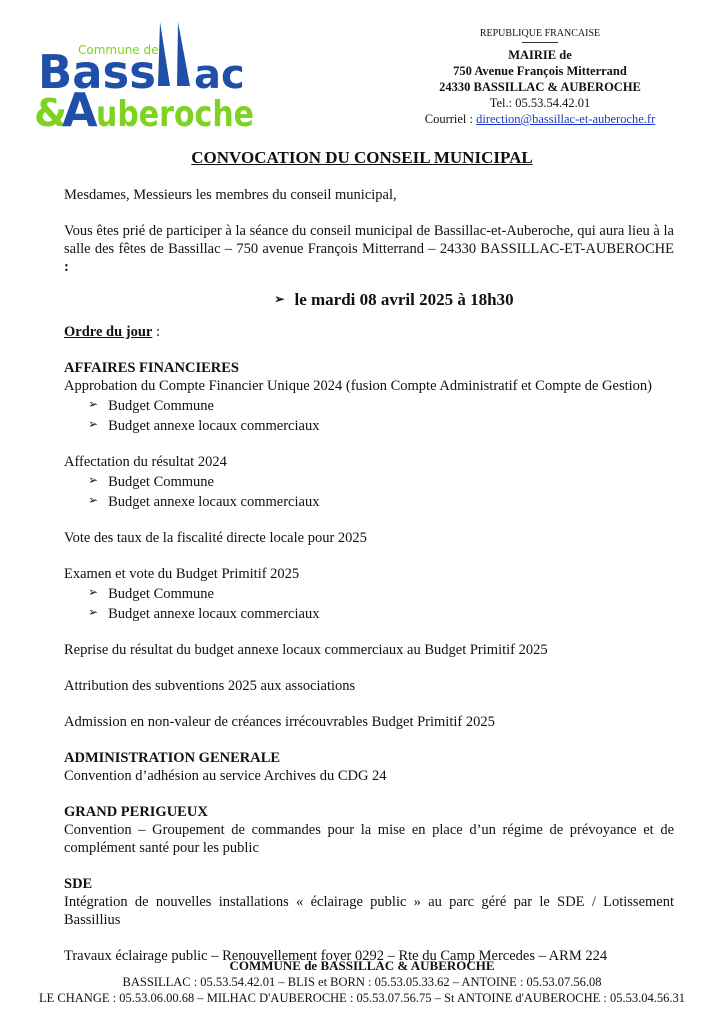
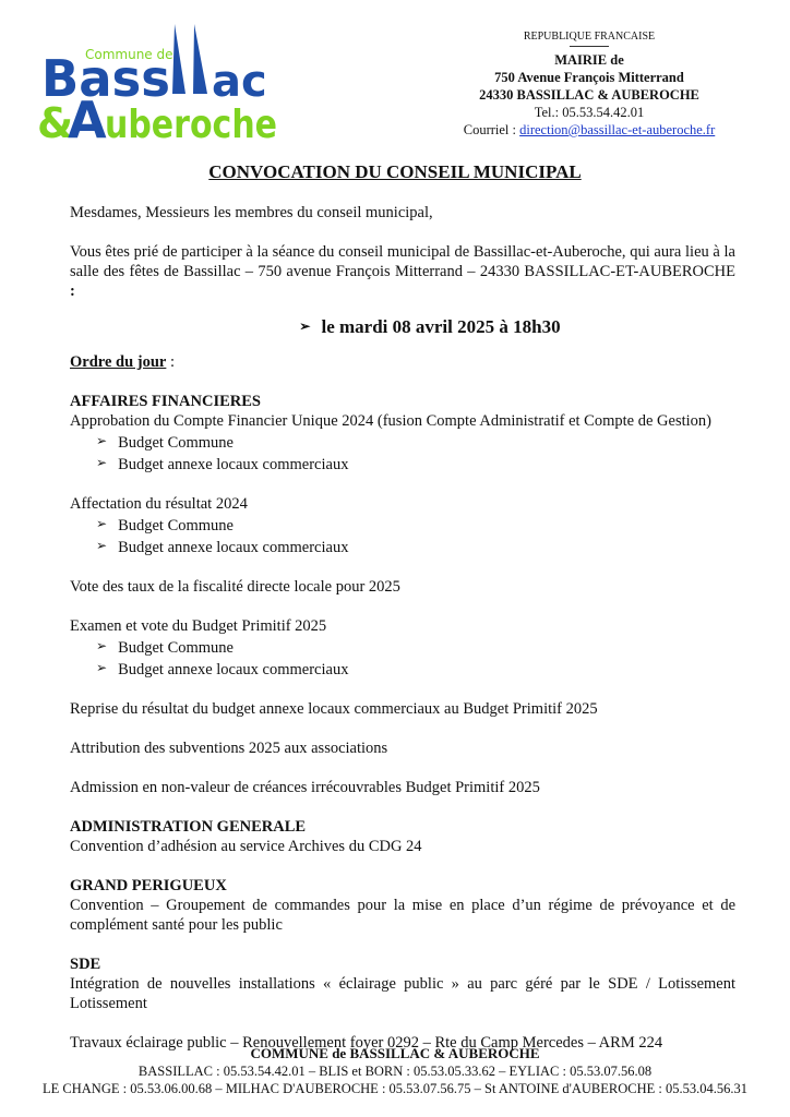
  Commune de
  Bass
  ac
  &
  A
  uberoche
  REPUBLIQUE FRANCAISE
  MAIRIE de
  750 Avenue François Mitterrand
  24330 BASSILLAC & AUBEROCHE
  Tel.: 05.53.54.42.01
  Courriel : direction@bassillac-et-auberoche.fr
  CONVOCATION DU CONSEIL MUNICIPAL
  Mesdames, Messieurs les membres du conseil municipal,
  Vous êtes prié de participer à la séance du conseil municipal de Bassillac-et-Auberoche, qui aura lieu à la salle des fêtes de Bassillac – 750 avenue François Mitterrand – 24330 BASSILLAC-ET-AUBEROCHE :
  ➢ le mardi 08 avril 2025 à 18h30
  Ordre du jour :
  AFFAIRES FINANCIERES
  Approbation du Compte Financier Unique 2024 (fusion Compte Administratif et Compte de Gestion)
  ➢ Budget Commune
  ➢ Budget annexe locaux commerciaux
  Affectation du résultat 2024
  ➢ Budget Commune
  ➢ Budget annexe locaux commerciaux
  Vote des taux de la fiscalité directe locale pour 2025
  Examen et vote du Budget Primitif 2025
  ➢ Budget Commune
  ➢ Budget annexe locaux commerciaux
  Reprise du résultat du budget annexe locaux commerciaux au Budget Primitif 2025
  Attribution des subventions 2025 aux associations
  Admission en non-valeur de créances irrécouvrables Budget Primitif 2025
  ADMINISTRATION GENERALE
  Convention d’adhésion au service Archives du CDG 24
  GRAND PERIGUEUX
  Convention – Groupement de commandes pour la mise en place d’un régime de prévoyance et de complément santé pour les public
  SDE
- Intégration de nouvelles installations « éclairage public » au parc géré par le SDE / Lotissement Bassillius
+ Intégration de nouvelles installations « éclairage public » au parc géré par le SDE / Lotissement Lotissement
  Travaux éclairage public – Renouvellement foyer 0292 – Rte du Camp Mercedes – ARM 224
  COMMUNE de BASSILLAC & AUBEROCHE
- BASSILLAC : 05.53.54.42.01 – BLIS et BORN : 05.53.05.33.62 – ANTOINE : 05.53.07.56.08
+ BASSILLAC : 05.53.54.42.01 – BLIS et BORN : 05.53.05.33.62 – EYLIAC : 05.53.07.56.08
  LE CHANGE : 05.53.06.00.68 – MILHAC D'AUBEROCHE : 05.53.07.56.75 – St ANTOINE d'AUBEROCHE : 05.53.04.56.31
